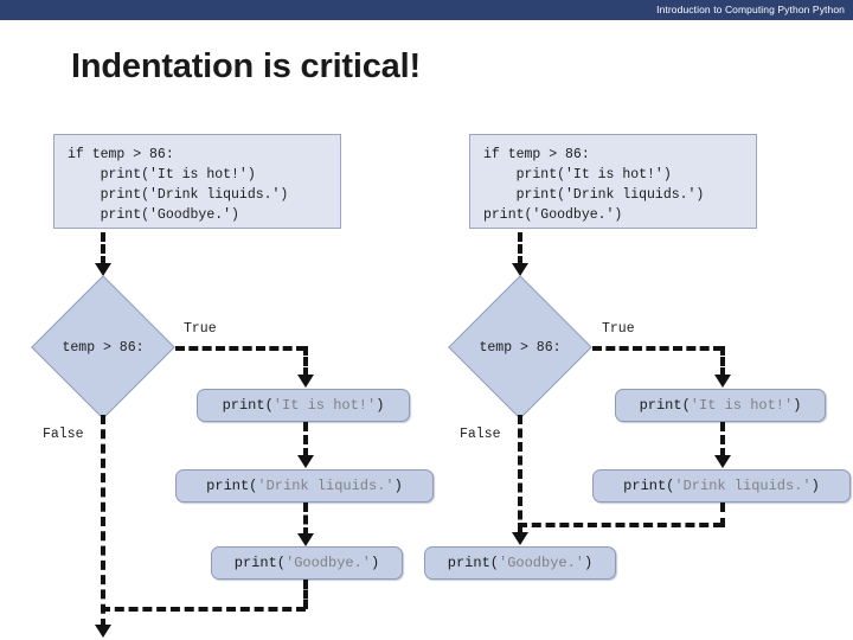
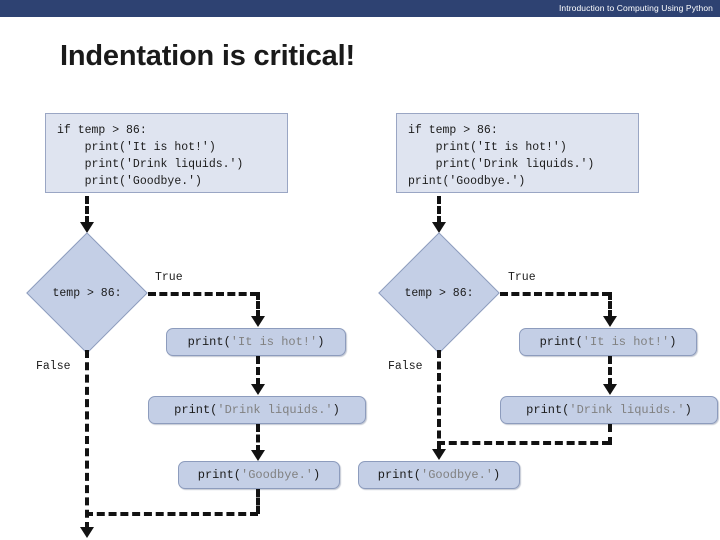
- Introduction to Computing Python Python
+ Introduction to Computing Using Python
  Indentation is critical!
  if temp > 86:
  print('It is hot!')
  print('Drink liquids.')
  print('Goodbye.')
  if temp > 86:
  print('It is hot!')
  print('Drink liquids.')
  print('Goodbye.')
  temp > 86:
  True
  print(
  'It is hot!'
  )
  print(
  'Drink liquids.'
  )
  print(
  'Goodbye.'
  )
  False
  temp > 86:
  True
  print(
  'It is hot!'
  )
  print(
  'Drink liquids.'
  )
  False
  print(
  'Goodbye.'
  )
